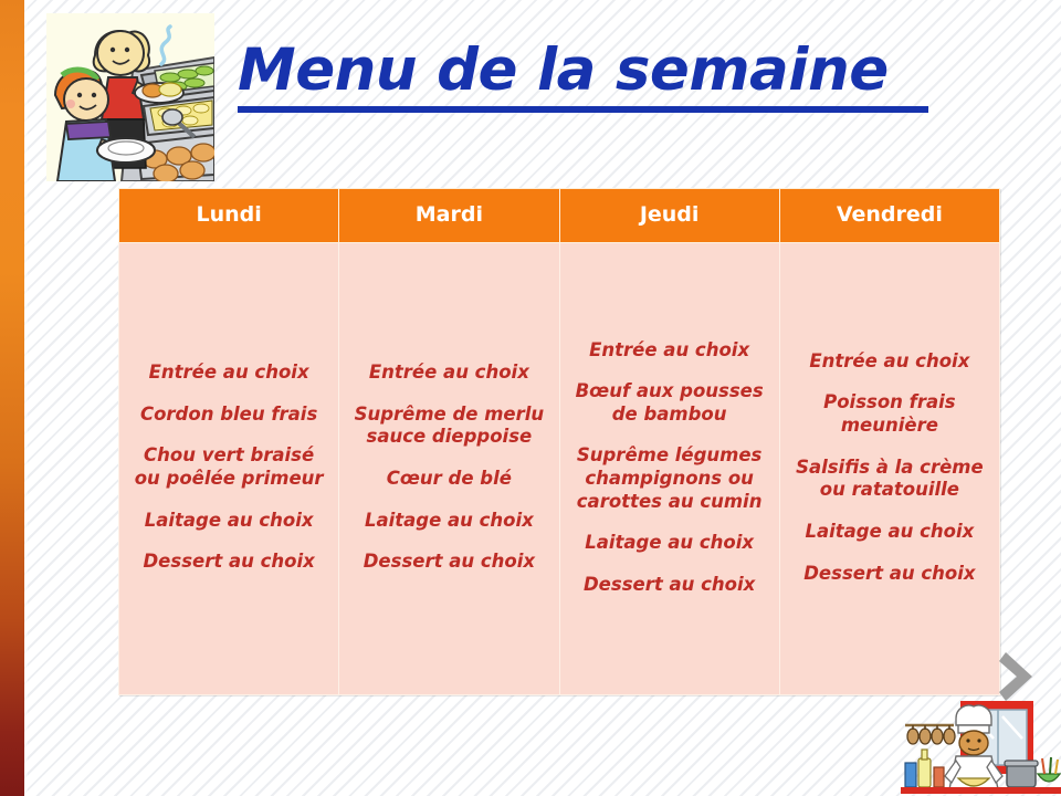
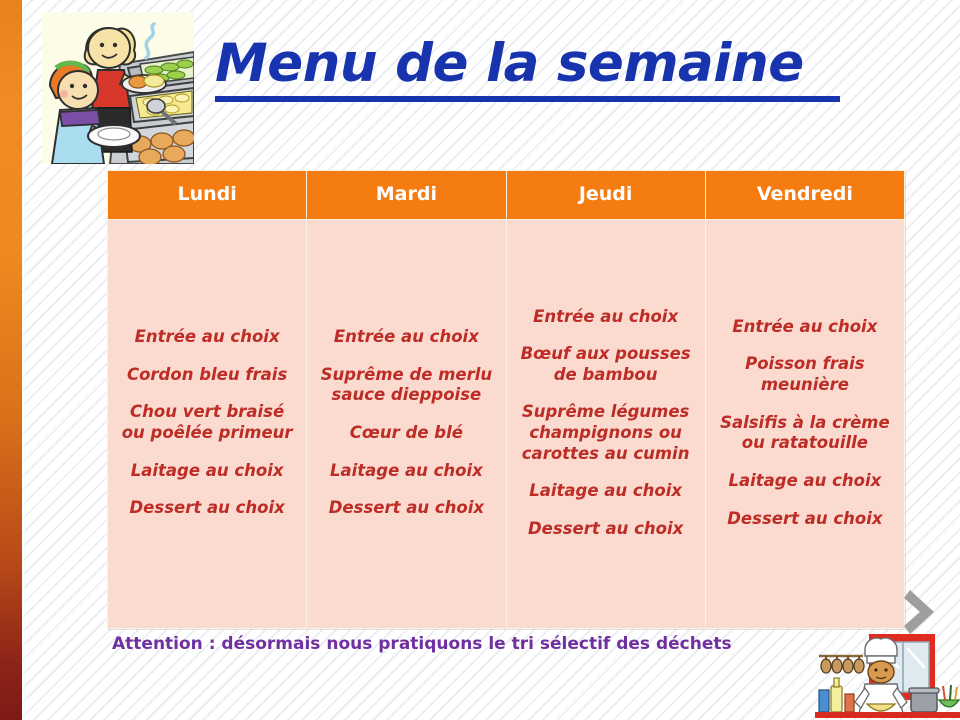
  Menu de la semaine
  Lundi	Mardi	Jeudi	Vendredi
  Entrée au choix Cordon bleu frais Chou vert braisé ou poêlée primeur Laitage au choix Dessert au choix	Entrée au choix Suprême de merlu sauce dieppoise Cœur de blé Laitage au choix Dessert au choix	Entrée au choix Bœuf aux pousses de bambou Suprême légumes champignons ou carottes au cumin Laitage au choix Dessert au choix	Entrée au choix Poisson frais meunière Salsifis à la crème ou ratatouille Laitage au choix Dessert au choix
+ Attention : désormais nous pratiquons le tri sélectif des déchets
